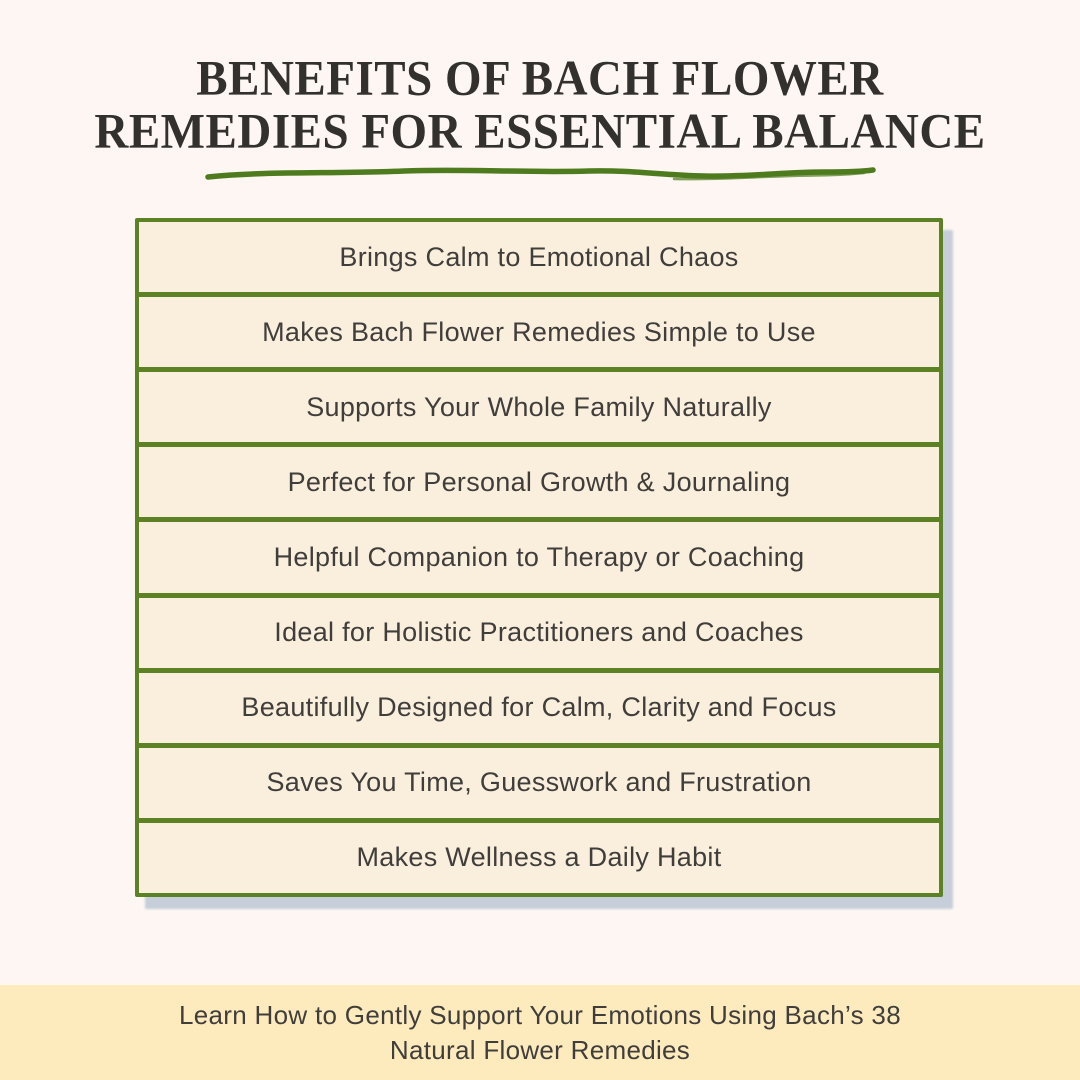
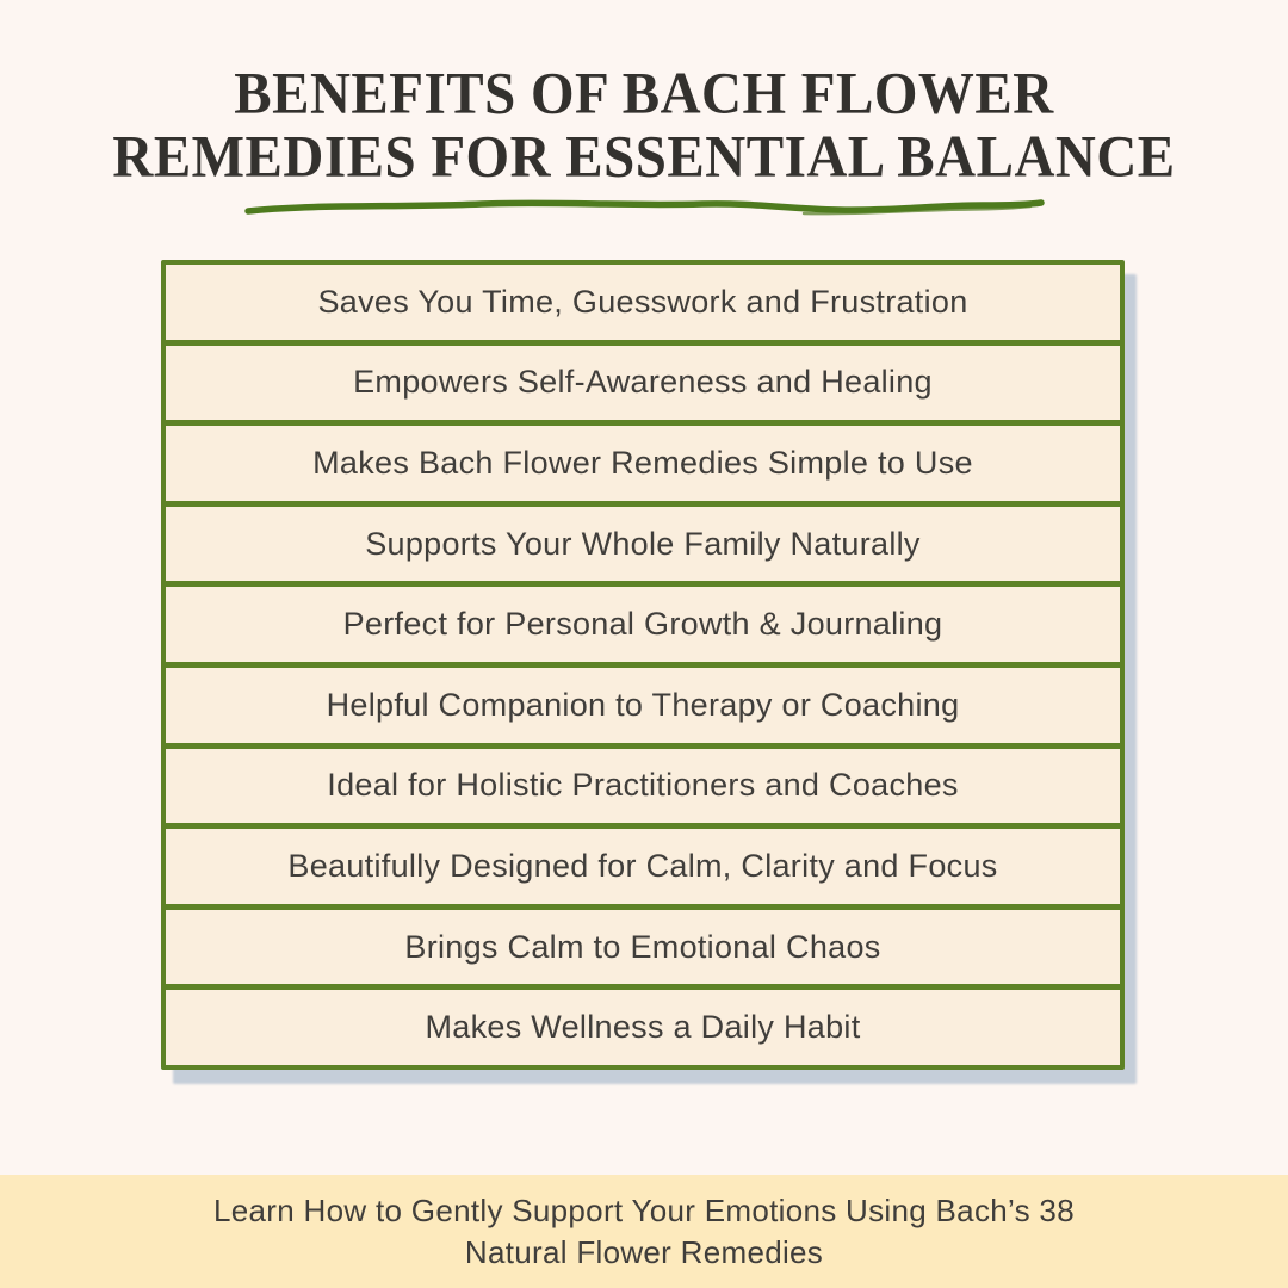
  BENEFITS OF BACH FLOWER
  REMEDIES FOR ESSENTIAL BALANCE
- Brings Calm to Emotional Chaos
+ Saves You Time, Guesswork and Frustration
+ Empowers Self-Awareness and Healing
  Makes Bach Flower Remedies Simple to Use
  Supports Your Whole Family Naturally
  Perfect for Personal Growth & Journaling
  Helpful Companion to Therapy or Coaching
  Ideal for Holistic Practitioners and Coaches
  Beautifully Designed for Calm, Clarity and Focus
- Saves You Time, Guesswork and Frustration
+ Brings Calm to Emotional Chaos
  Makes Wellness a Daily Habit
  Learn How to Gently Support Your Emotions Using Bach’s 38
  Natural Flower Remedies
